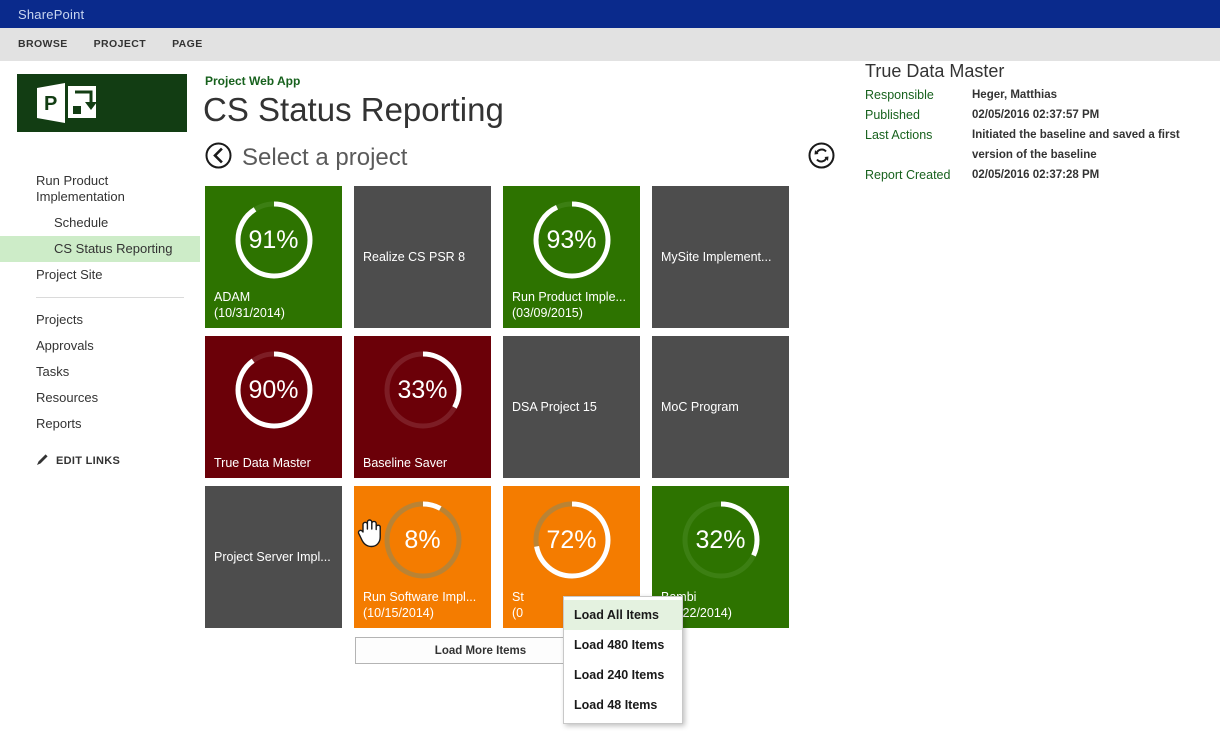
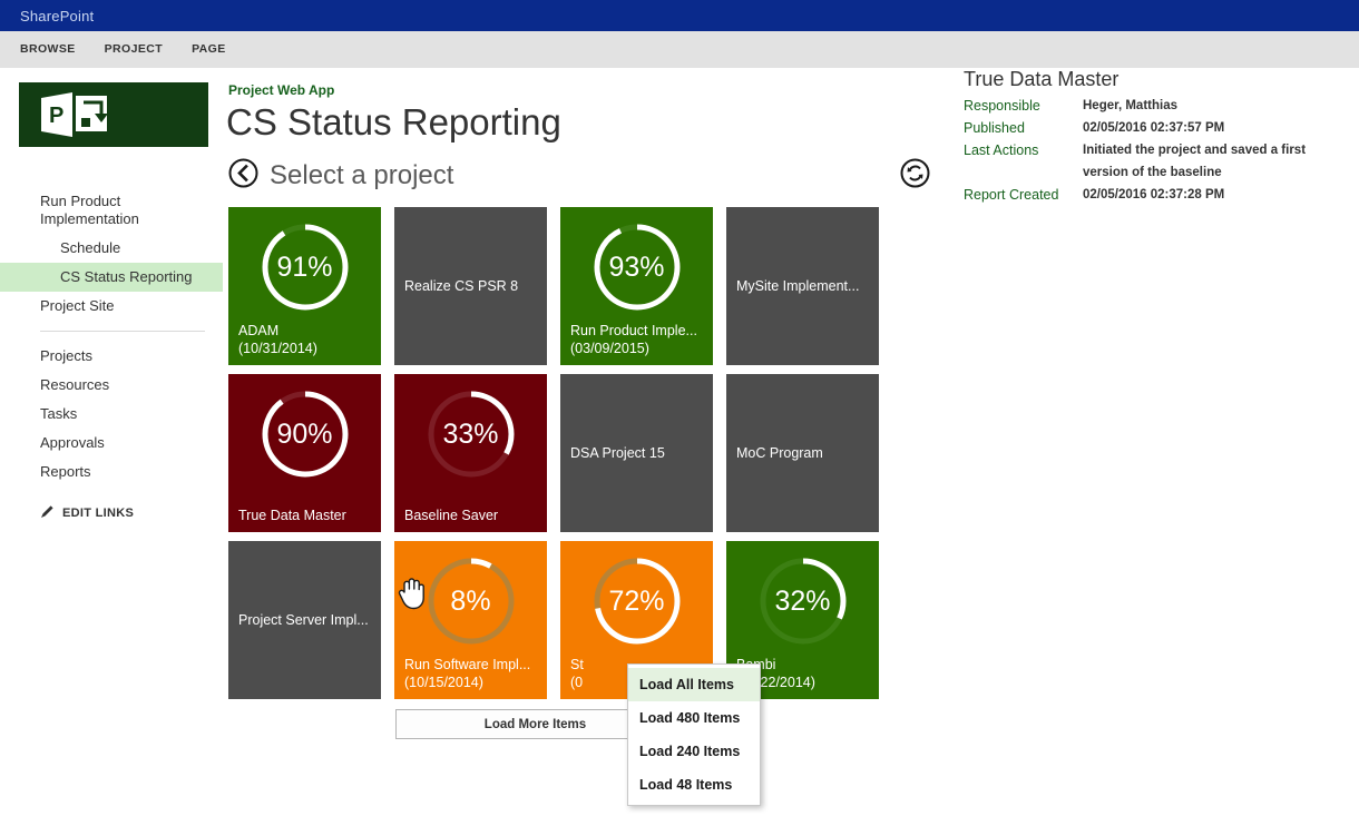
  SharePoint
  BROWSE
  PROJECT
  PAGE
  P
  Run Product Implementation
  Schedule
  CS Status Reporting
  Project Site
  Projects
- Approvals
+ Resources
  Tasks
- Resources
+ Approvals
  Reports
  EDIT LINKS
  Project Web App
  CS Status Reporting
  Select a project
  91%
  ADAM
  (10/31/2014)
  Realize CS PSR 8
  93%
  Run Product Imple...
  (03/09/2015)
  MySite Implement...
  90%
  True Data Master
  33%
  Baseline Saver
  DSA Project 15
  MoC Program
  Project Server Impl...
  8%
  Run Software Impl...
  (10/15/2014)
  72%
  St
  (0
  32%
  Load More Items
  True Data Master
  Responsible
  Heger, Matthias
  Published
  02/05/2016 02:37:57 PM
  Last Actions
- Initiated the baseline and saved a first version of the baseline
+ Initiated the project and saved a first version of the baseline
  Report Created
  02/05/2016 02:37:28 PM
  Load All Items
  Load 480 Items
  Load 240 Items
  Load 48 Items
